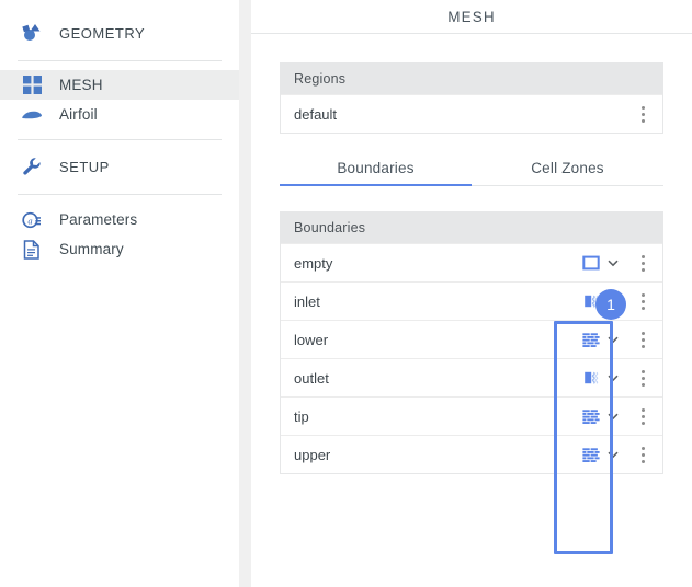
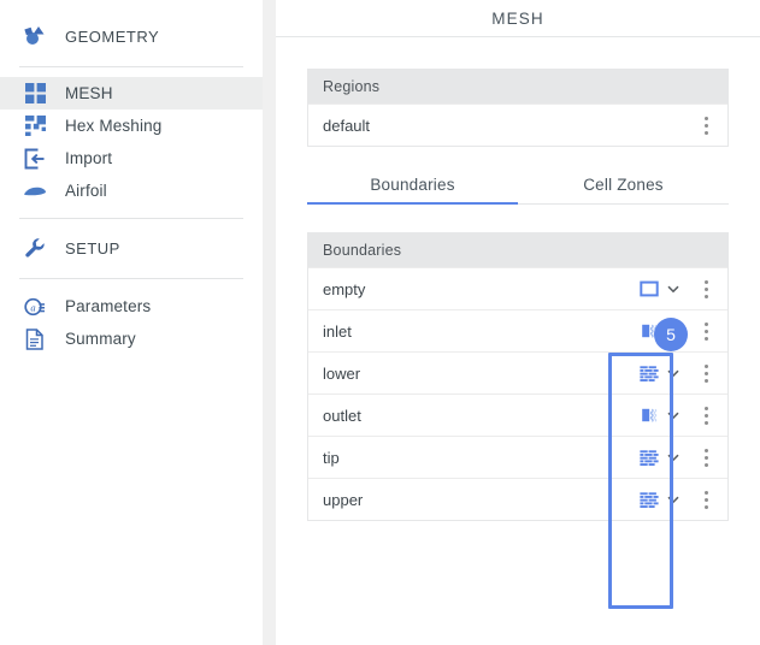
  GEOMETRY
  MESH
+ Hex Meshing
+ Import
  Airfoil
  SETUP
  a
  Parameters
  Summary
  MESH
  Regions
  default
  Boundaries
  Cell Zones
  Boundaries
  empty
  inlet
  lower
  outlet
  tip
  upper
- 1
+ 5
